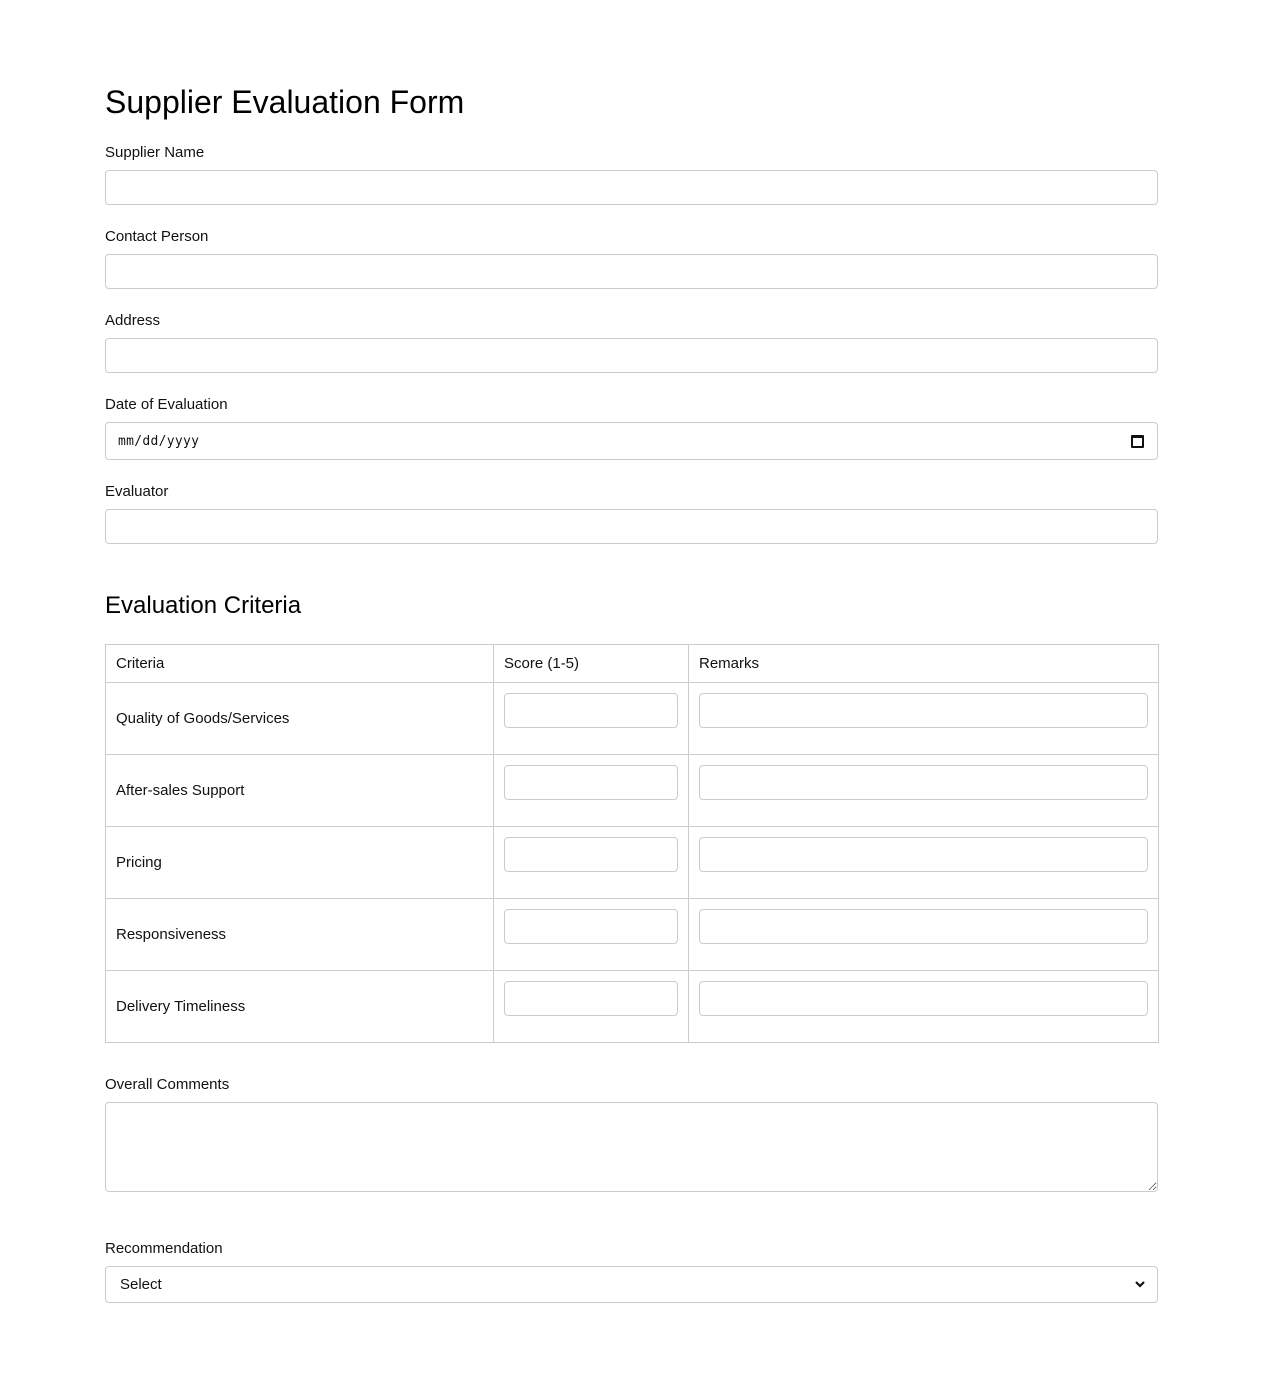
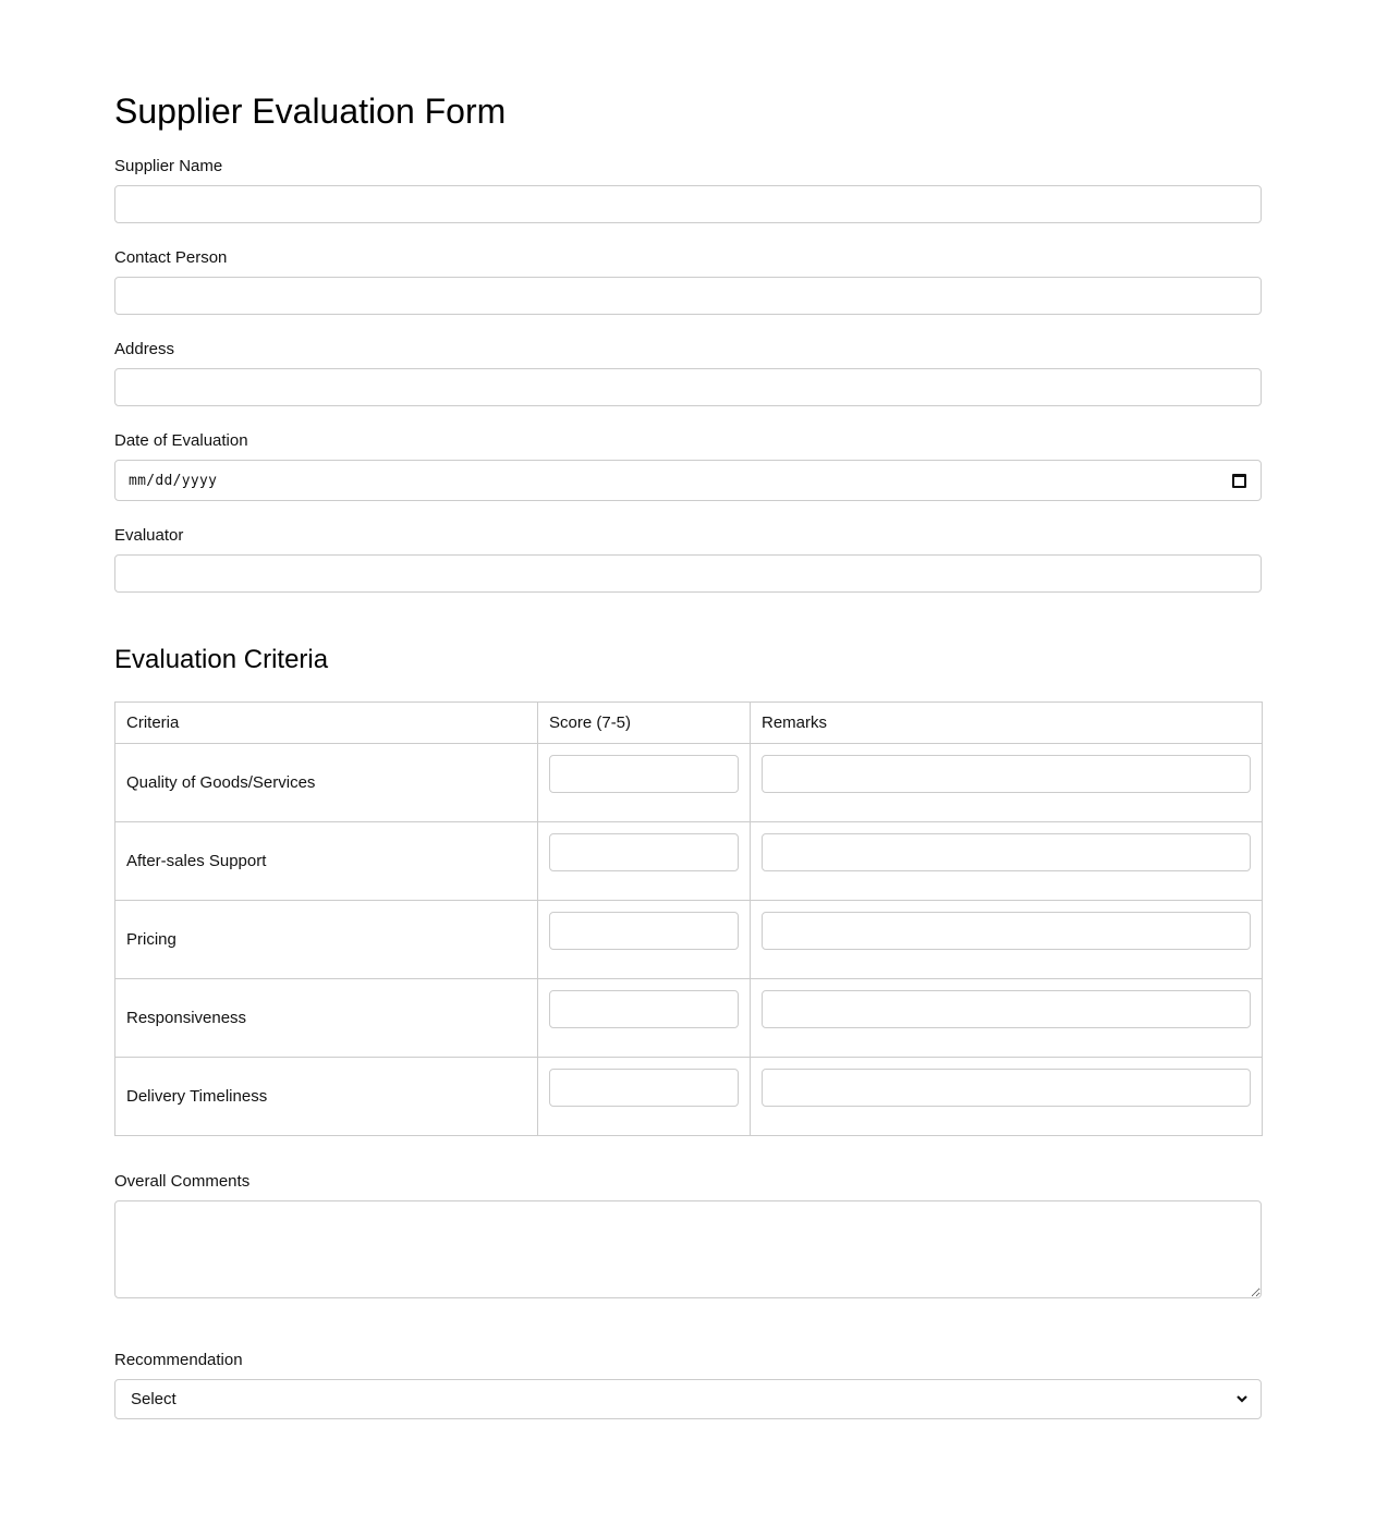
  Supplier Evaluation Form
  Supplier Name
  Contact Person
  Address
  Date of Evaluation
  mm/dd/yyyy
  Evaluator
  Evaluation Criteria
- Criteria	Score (1-5)	Remarks
+ Criteria	Score (7-5)	Remarks
  Quality of Goods/Services
  After-sales Support
  Pricing
  Responsiveness
  Delivery Timeliness
  Overall Comments
  Recommendation
  Select
